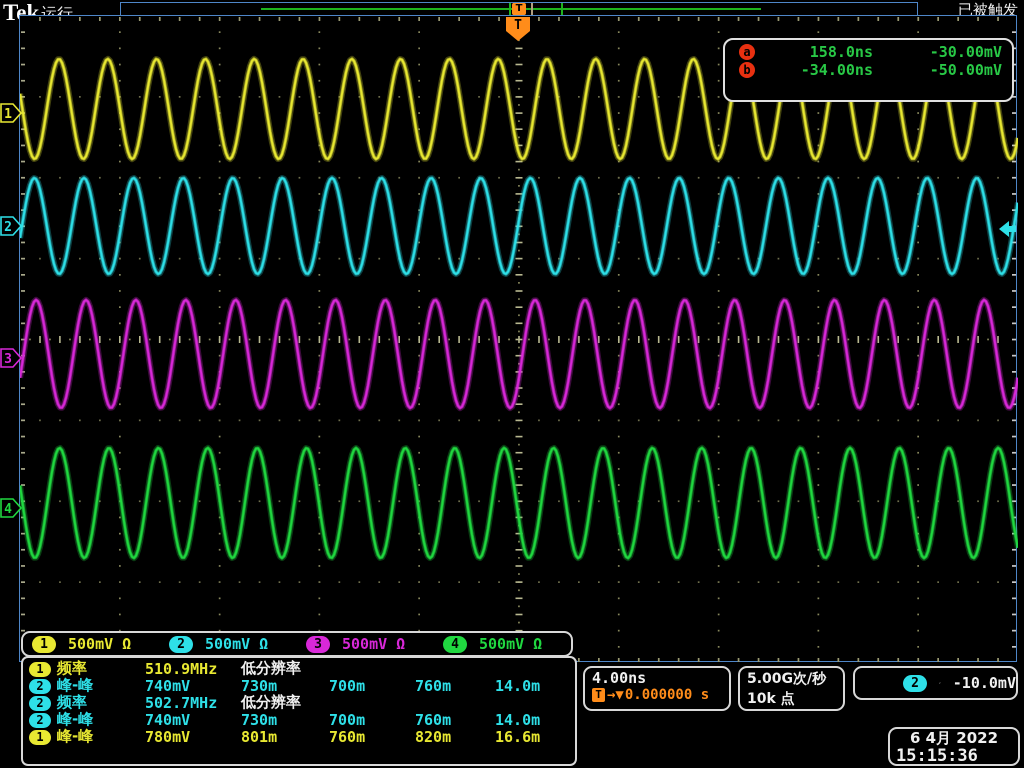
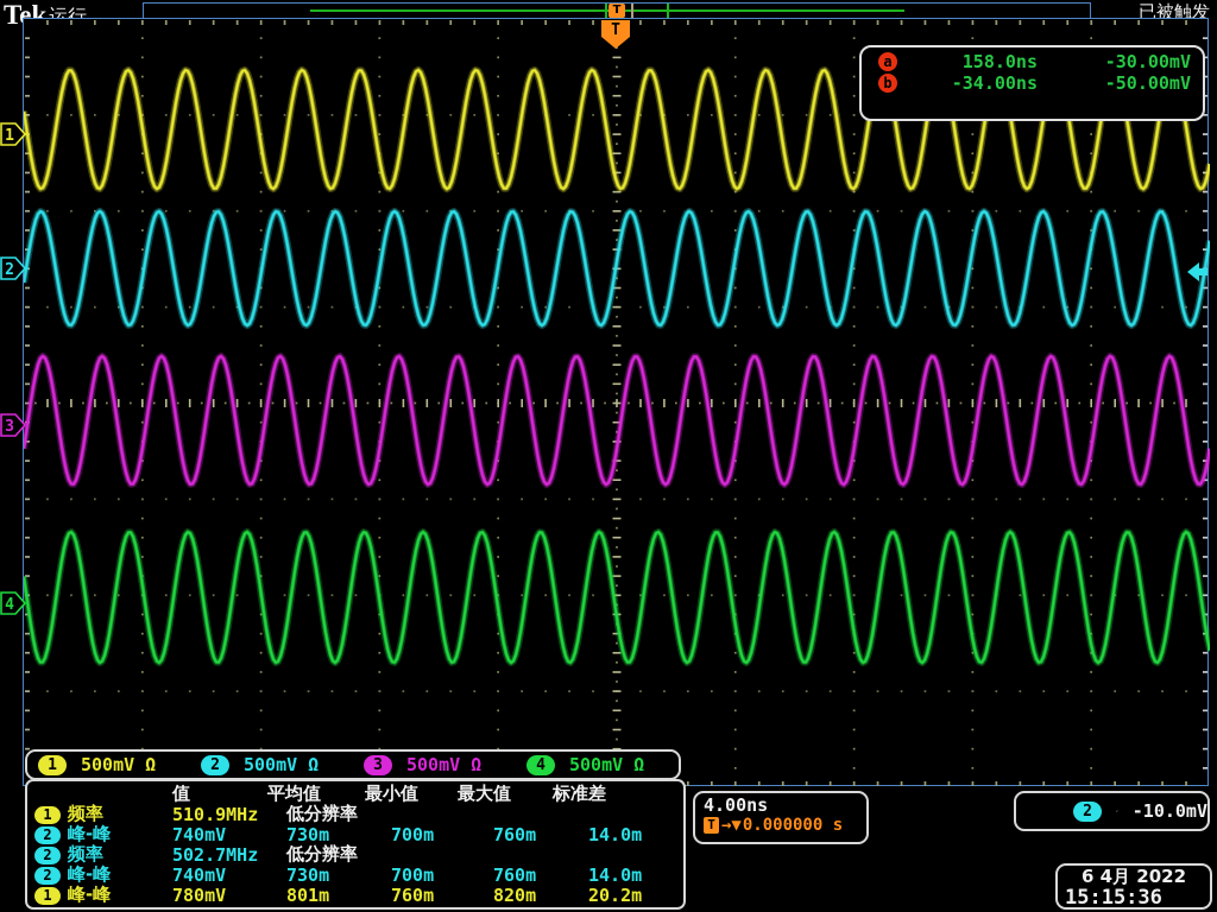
  Tek
  运行
  T
  已被触发
  T
  1
  2
  3
  4
  a
  158.0ns
  -30.00mV
  b
  -34.00ns
  -50.00mV
  1
  500mV Ω
  2
  500mV Ω
  3
  500mV Ω
  4
  500mV Ω
+ 值
+ 平均值
+ 最小值
+ 最大值
+ 标准差
  1
  频率
  510.9MHz
  低分辨率
  2
  峰-峰
  740mV
  730m
  700m
  760m
  14.0m
  2
  频率
  502.7MHz
  低分辨率
  2
  峰-峰
  740mV
  730m
  700m
  760m
  14.0m
  1
  峰-峰
  780mV
  801m
  760m
  820m
- 16.6m
+ 20.2m
  4.00ns
  T
  →▼
  0.000000 s
- 5.00G次/秒
- 10k 点
  2
  -10.0mV
  6 4月 2022
  15:15:36
